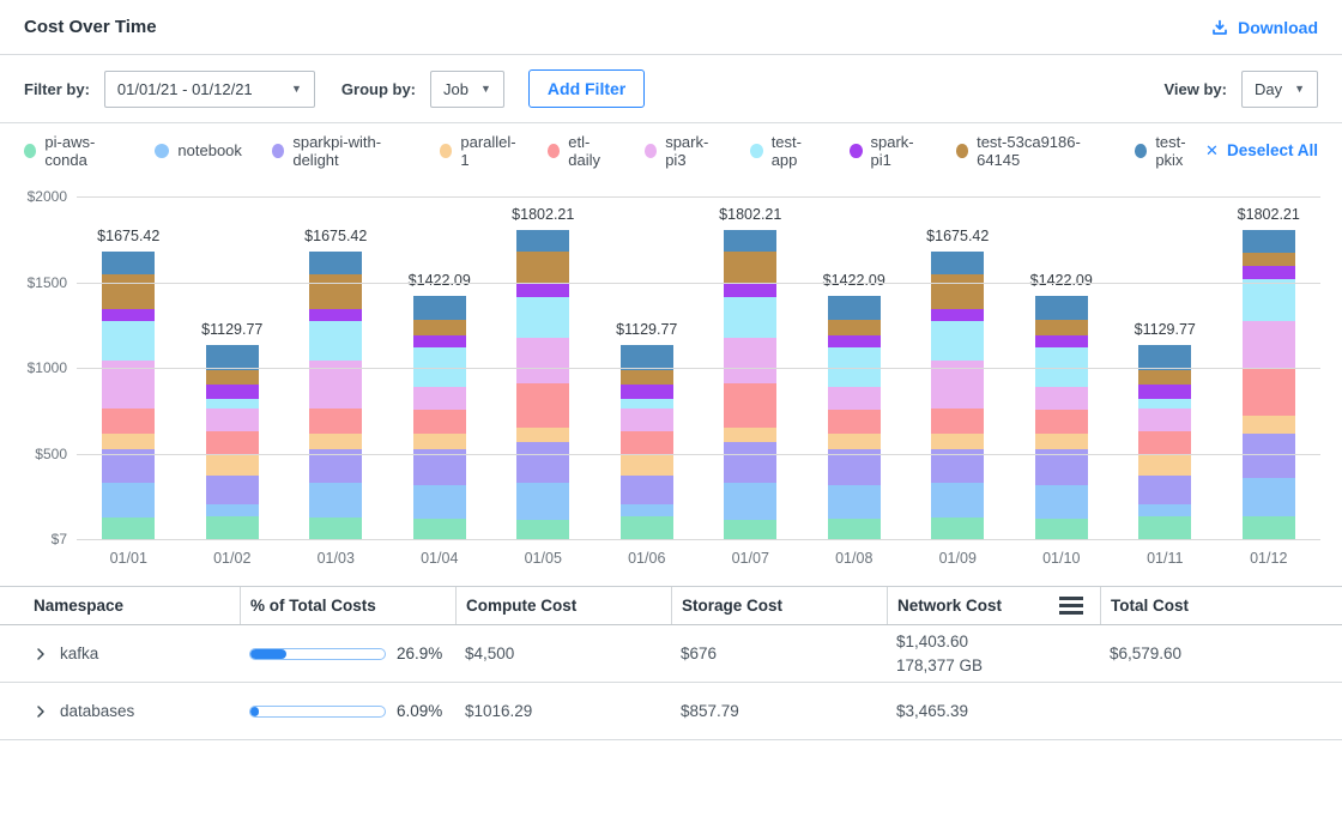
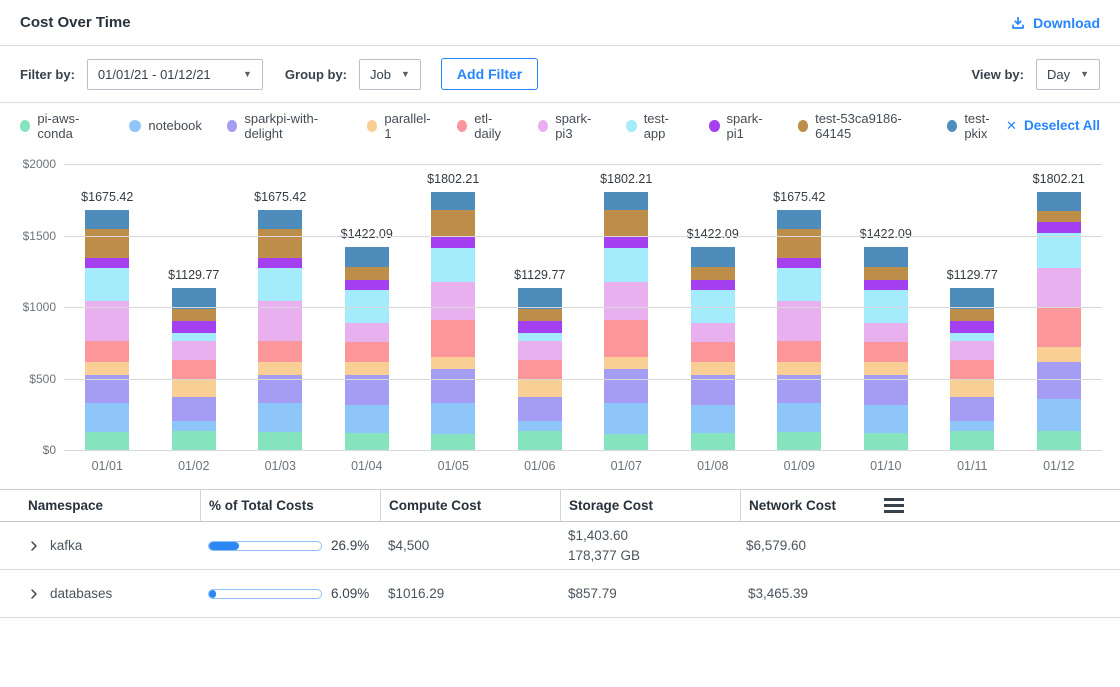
  Cost Over Time
  Download
  Filter by:
  01/01/21 - 01/12/21
  ▼
  Group by:
  Job
  ▼
  Add Filter
  View by:
  Day
  ▼
  pi-aws-conda
  notebook
  sparkpi-with-delight
  parallel-1
  etl-daily
  spark-pi3
  test-app
  spark-pi1
  test-53ca9186-64145
  test-pkix
  ✕
  Deselect All
- $7
+ $0
  $500
  $1000
  $1500
  $2000
  $1675.42
  $1129.77
  $1675.42
  $1422.09
  $1802.21
  $1129.77
  $1802.21
  $1422.09
  $1675.42
  $1422.09
  $1129.77
  $1802.21
  01/01
  01/02
  01/03
  01/04
  01/05
  01/06
  01/07
  01/08
  01/09
  01/10
  01/11
  01/12
  Namespace
  % of Total Costs
  Compute Cost
  Storage Cost
  Network Cost
- Total Cost
  kafka
  26.9%
  $4,500
- $676
  $1,403.60
  178,377 GB
  $6,579.60
  databases
  6.09%
  $1016.29
  $857.79
  $3,465.39
